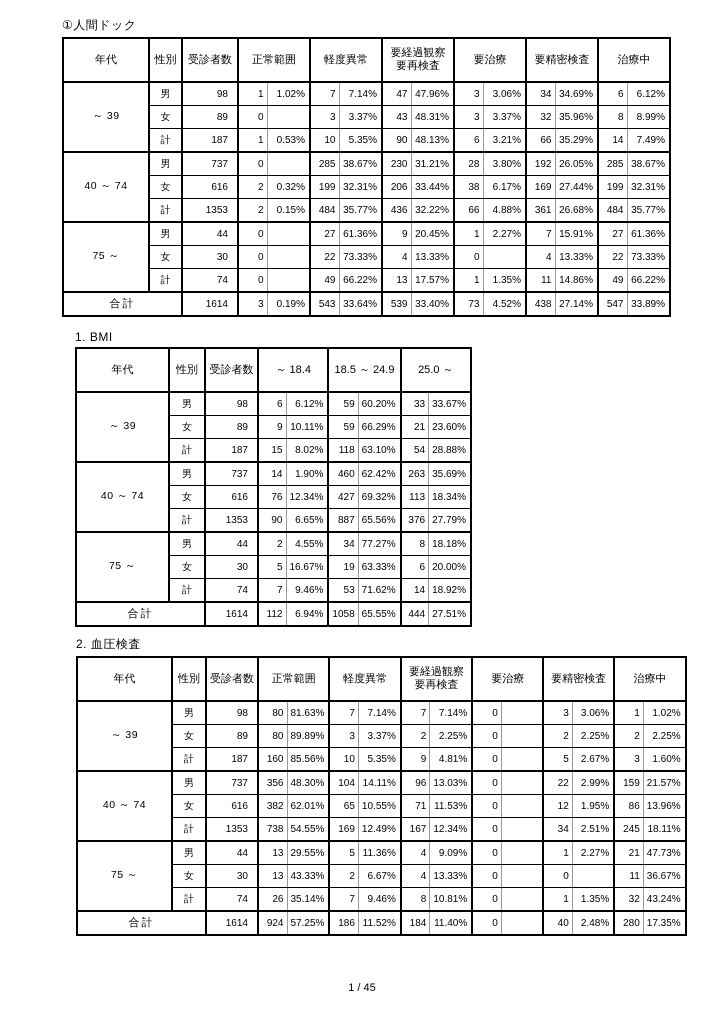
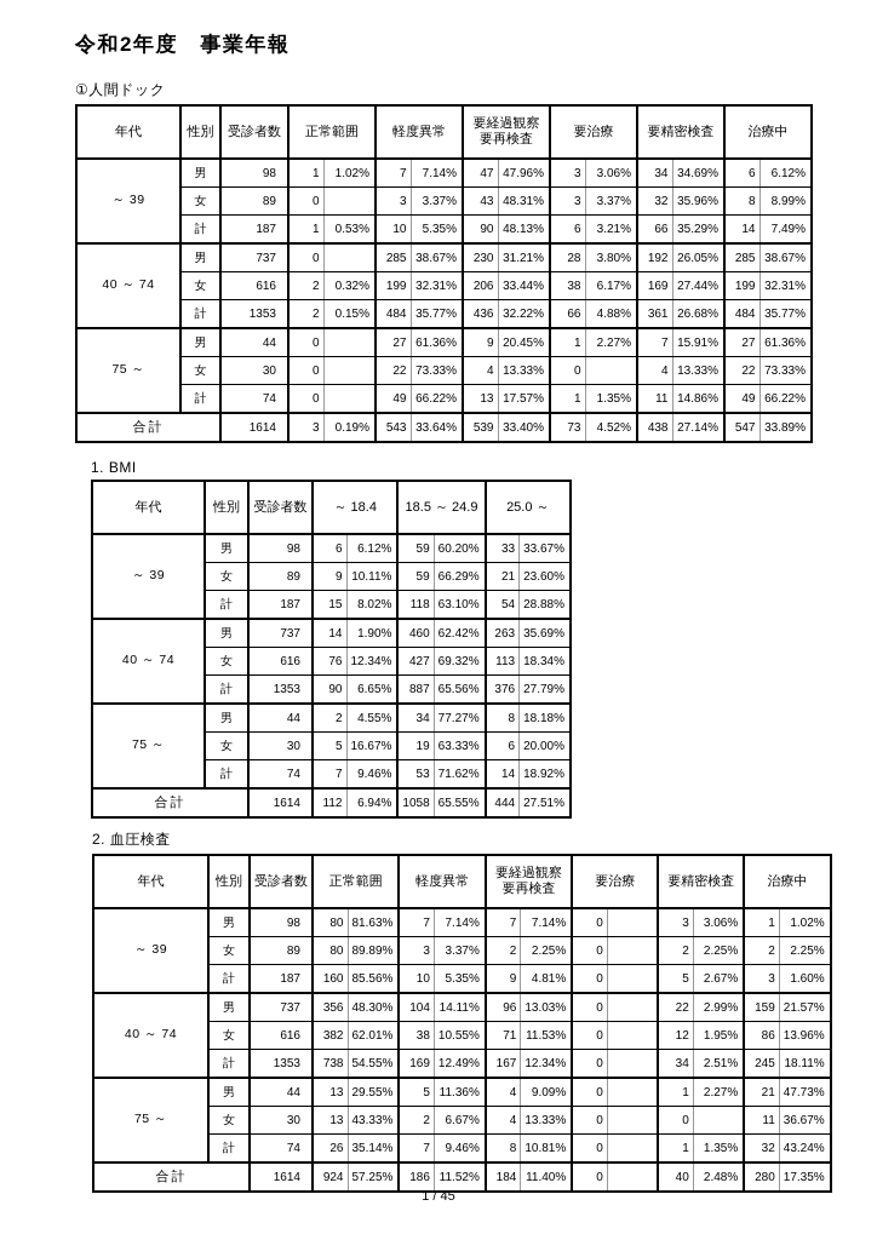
+ 令和2年度 事業年報
  ①人間ドック
  年代	性別	受診者数	正常範囲	軽度異常	要経過観察要再検査	要治療	要精密検査	治療中
  ～ 39	男	98	1	1.02%	7	7.14%	47	47.96%	3	3.06%	34	34.69%	6	6.12%
  女	89	0		3	3.37%	43	48.31%	3	3.37%	32	35.96%	8	8.99%
  計	187	1	0.53%	10	5.35%	90	48.13%	6	3.21%	66	35.29%	14	7.49%
  40 ～ 74	男	737	0		285	38.67%	230	31.21%	28	3.80%	192	26.05%	285	38.67%
  女	616	2	0.32%	199	32.31%	206	33.44%	38	6.17%	169	27.44%	199	32.31%
  計	1353	2	0.15%	484	35.77%	436	32.22%	66	4.88%	361	26.68%	484	35.77%
  75 ～	男	44	0		27	61.36%	9	20.45%	1	2.27%	7	15.91%	27	61.36%
  女	30	0		22	73.33%	4	13.33%	0		4	13.33%	22	73.33%
  計	74	0		49	66.22%	13	17.57%	1	1.35%	11	14.86%	49	66.22%
  合計	1614	3	0.19%	543	33.64%	539	33.40%	73	4.52%	438	27.14%	547	33.89%
  1. BMI
  年代	性別	受診者数	～ 18.4	18.5 ～ 24.9	25.0 ～
  ～ 39	男	98	6	6.12%	59	60.20%	33	33.67%
  女	89	9	10.11%	59	66.29%	21	23.60%
  計	187	15	8.02%	118	63.10%	54	28.88%
  40 ～ 74	男	737	14	1.90%	460	62.42%	263	35.69%
  女	616	76	12.34%	427	69.32%	113	18.34%
  計	1353	90	6.65%	887	65.56%	376	27.79%
  75 ～	男	44	2	4.55%	34	77.27%	8	18.18%
  女	30	5	16.67%	19	63.33%	6	20.00%
  計	74	7	9.46%	53	71.62%	14	18.92%
  合計	1614	112	6.94%	1058	65.55%	444	27.51%
  2. 血圧検査
  年代	性別	受診者数	正常範囲	軽度異常	要経過観察要再検査	要治療	要精密検査	治療中
  ～ 39	男	98	80	81.63%	7	7.14%	7	7.14%	0		3	3.06%	1	1.02%
  女	89	80	89.89%	3	3.37%	2	2.25%	0		2	2.25%	2	2.25%
  計	187	160	85.56%	10	5.35%	9	4.81%	0		5	2.67%	3	1.60%
  40 ～ 74	男	737	356	48.30%	104	14.11%	96	13.03%	0		22	2.99%	159	21.57%
- 女	616	382	62.01%	65	10.55%	71	11.53%	0		12	1.95%	86	13.96%
+ 女	616	382	62.01%	38	10.55%	71	11.53%	0		12	1.95%	86	13.96%
  計	1353	738	54.55%	169	12.49%	167	12.34%	0		34	2.51%	245	18.11%
  75 ～	男	44	13	29.55%	5	11.36%	4	9.09%	0		1	2.27%	21	47.73%
  女	30	13	43.33%	2	6.67%	4	13.33%	0		0		11	36.67%
  計	74	26	35.14%	7	9.46%	8	10.81%	0		1	1.35%	32	43.24%
  合計	1614	924	57.25%	186	11.52%	184	11.40%	0		40	2.48%	280	17.35%
  1 / 45
